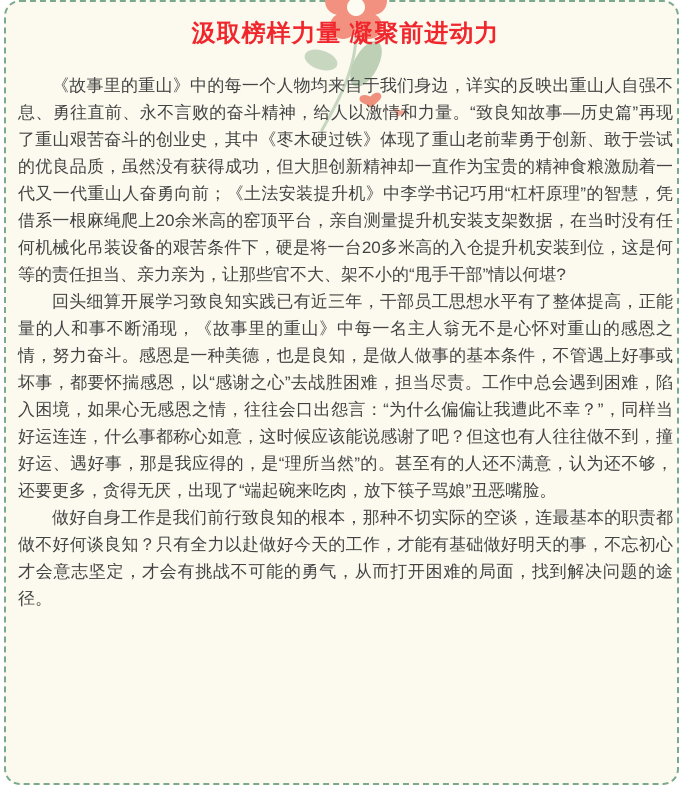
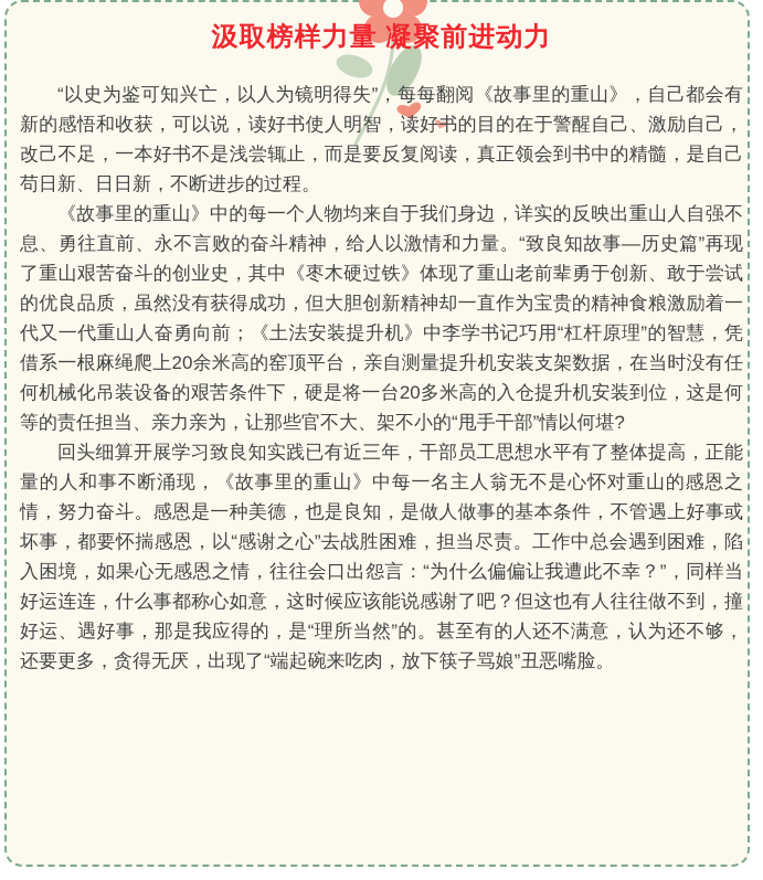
  汲取榜样力量 凝聚前进动力
+ “以史为鉴可知兴亡，以人为镜明得失”，每每翻阅《故事里的重山》，自己都会有新的感悟和收获，可以说，读好书使人明智，读好书的目的在于警醒自己、激励自己，改己不足，一本好书不是浅尝辄止，而是要反复阅读，真正领会到书中的精髓，是自己苟日新、日日新，不断进步的过程。
  《故事里的重山》中的每一个人物均来自于我们身边，详实的反映出重山人自强不息、勇往直前、永不言败的奋斗精神，给人以激情和力量。“致良知故事—历史篇”再现了重山艰苦奋斗的创业史，其中《枣木硬过铁》体现了重山老前辈勇于创新、敢于尝试的优良品质，虽然没有获得成功，但大胆创新精神却一直作为宝贵的精神食粮激励着一代又一代重山人奋勇向前；《土法安装提升机》中李学书记巧用“杠杆原理”的智慧，凭借系一根麻绳爬上20余米高的窑顶平台，亲自测量提升机安装支架数据，在当时没有任何机械化吊装设备的艰苦条件下，硬是将一台20多米高的入仓提升机安装到位，这是何等的责任担当、亲力亲为，让那些官不大、架不小的“甩手干部”情以何堪?
  回头细算开展学习致良知实践已有近三年，干部员工思想水平有了整体提高，正能量的人和事不断涌现，《故事里的重山》中每一名主人翁无不是心怀对重山的感恩之情，努力奋斗。感恩是一种美德，也是良知，是做人做事的基本条件，不管遇上好事或坏事，都要怀揣感恩，以“感谢之心”去战胜困难，担当尽责。工作中总会遇到困难，陷入困境，如果心无感恩之情，往往会口出怨言：“为什么偏偏让我遭此不幸？”，同样当好运连连，什么事都称心如意，这时候应该能说感谢了吧？但这也有人往往做不到，撞好运、遇好事，那是我应得的，是“理所当然”的。甚至有的人还不满意，认为还不够，还要更多，贪得无厌，出现了“端起碗来吃肉，放下筷子骂娘”丑恶嘴脸。
- 做好自身工作是我们前行致良知的根本，那种不切实际的空谈，连最基本的职责都做不好何谈良知？只有全力以赴做好今天的工作，才能有基础做好明天的事，不忘初心才会意志坚定，才会有挑战不可能的勇气，从而打开困难的局面，找到解决问题的途径。
